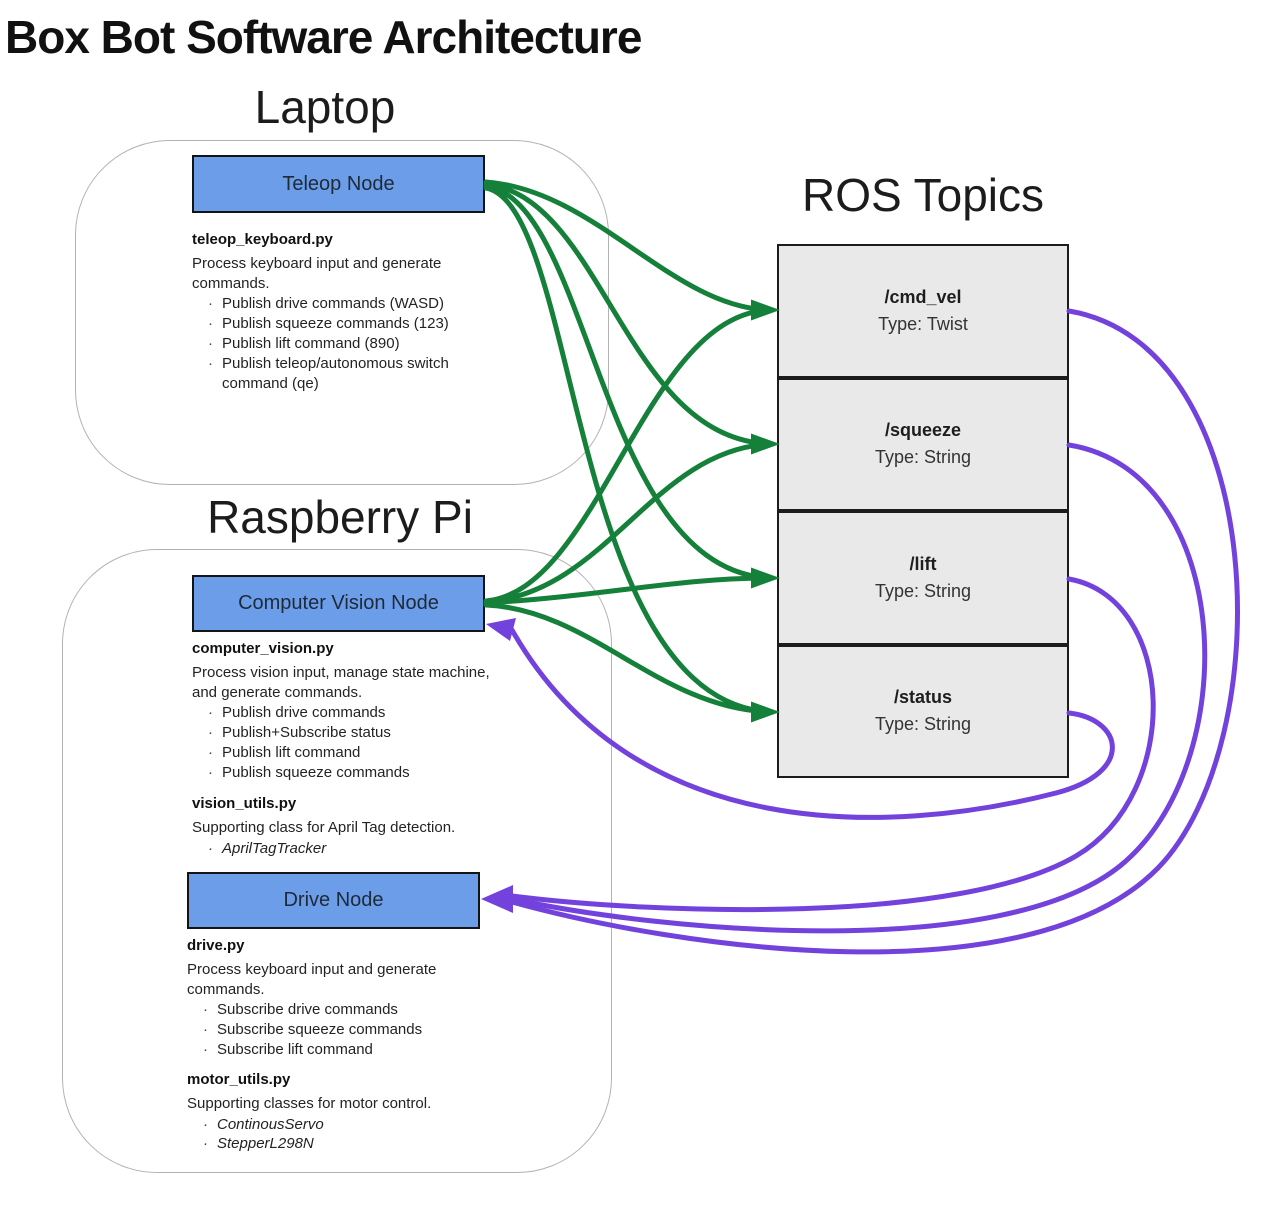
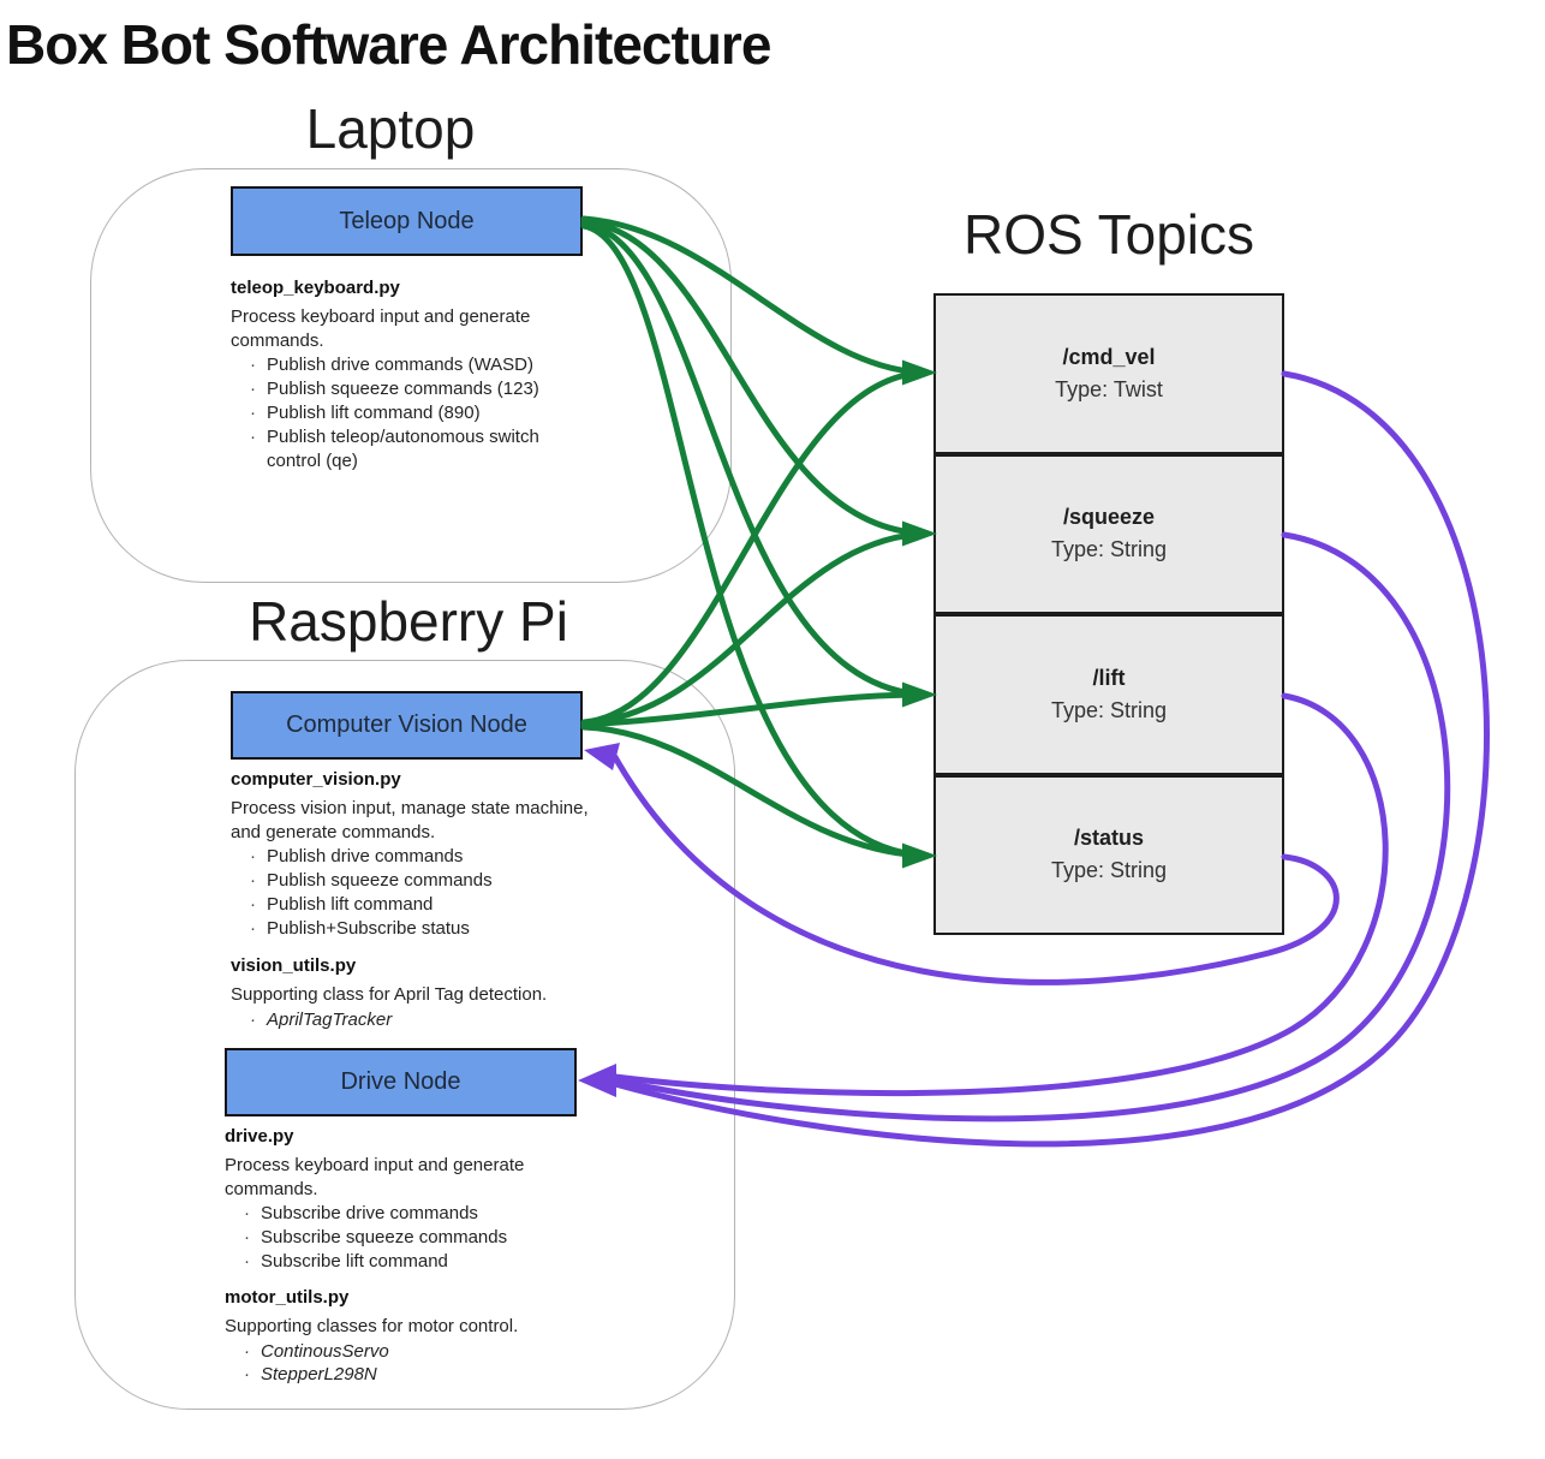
  Box Bot Software Architecture
  Laptop
  ROS Topics
  Raspberry Pi
  Teleop Node
  Computer Vision Node
  Drive Node
  /cmd_vel
  Type: Twist
  /squeeze
  Type: String
  /lift
  Type: String
  /status
  Type: String
  teleop_keyboard.py
  Process keyboard input and generate
  commands.
  Publish drive commands (WASD)
  Publish squeeze commands (123)
  Publish lift command (890)
- Publish teleop/autonomous switch command (qe)
+ Publish teleop/autonomous switch control (qe)
  computer_vision.py
  Process vision input, manage state machine,
  and generate commands.
  Publish drive commands
- Publish+Subscribe status
+ Publish squeeze commands
  Publish lift command
- Publish squeeze commands
+ Publish+Subscribe status
  vision_utils.py
  Supporting class for April Tag detection.
  AprilTagTracker
  drive.py
  Process keyboard input and generate
  commands.
  Subscribe drive commands
  Subscribe squeeze commands
  Subscribe lift command
  motor_utils.py
  Supporting classes for motor control.
  ContinousServo
  StepperL298N
